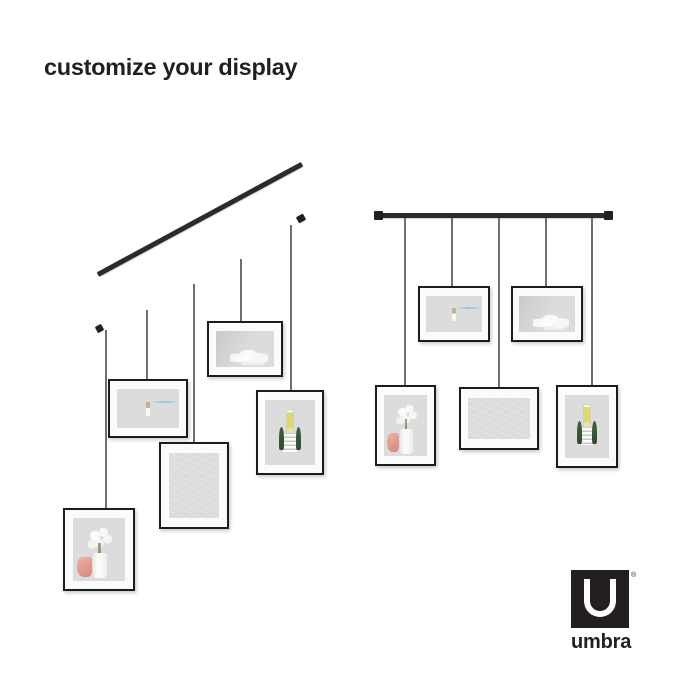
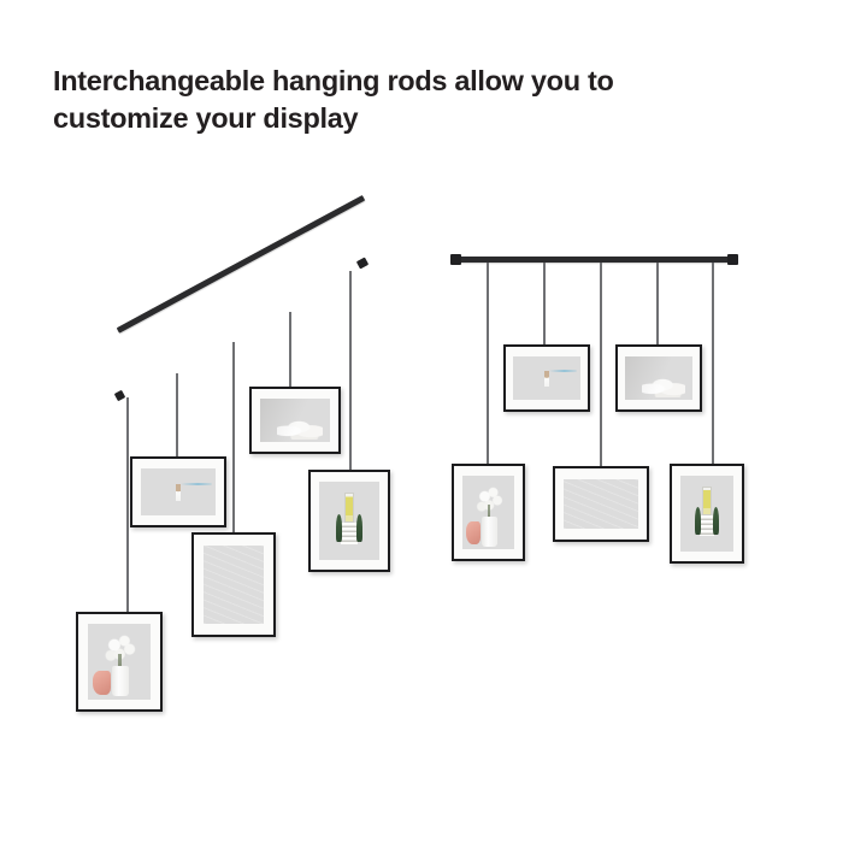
+ Interchangeable hanging rods allow you to
  customize your display
- umbra
